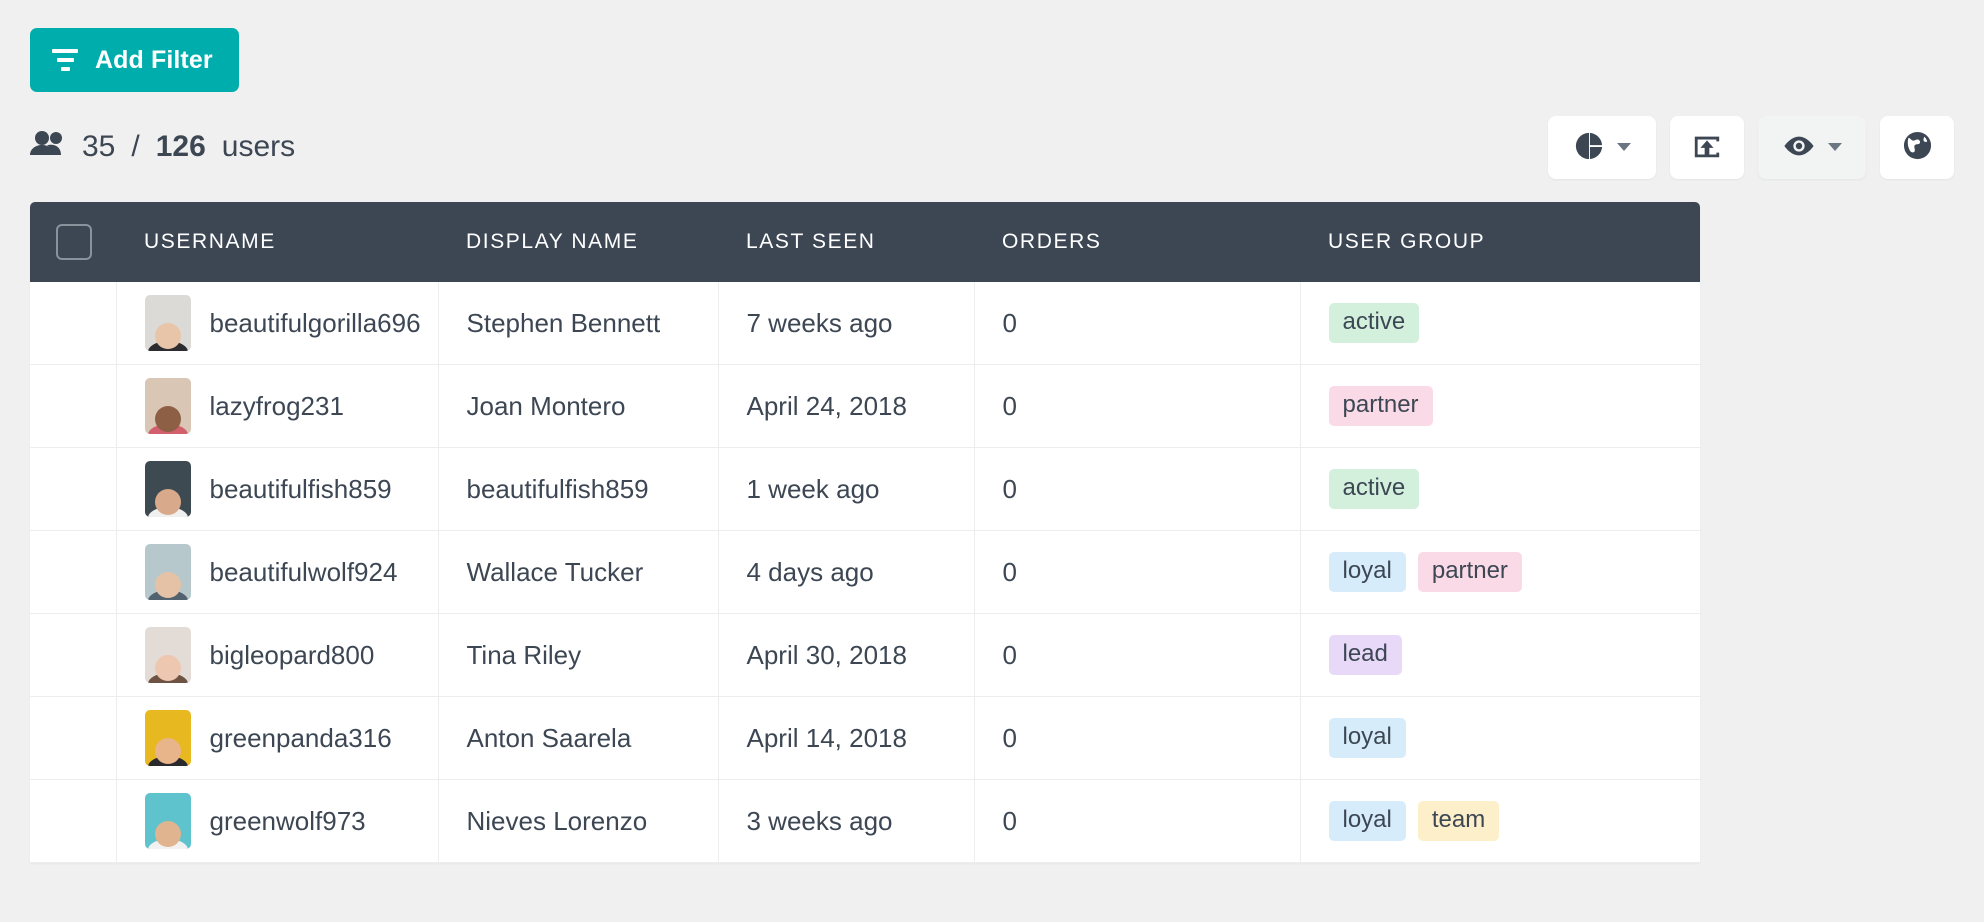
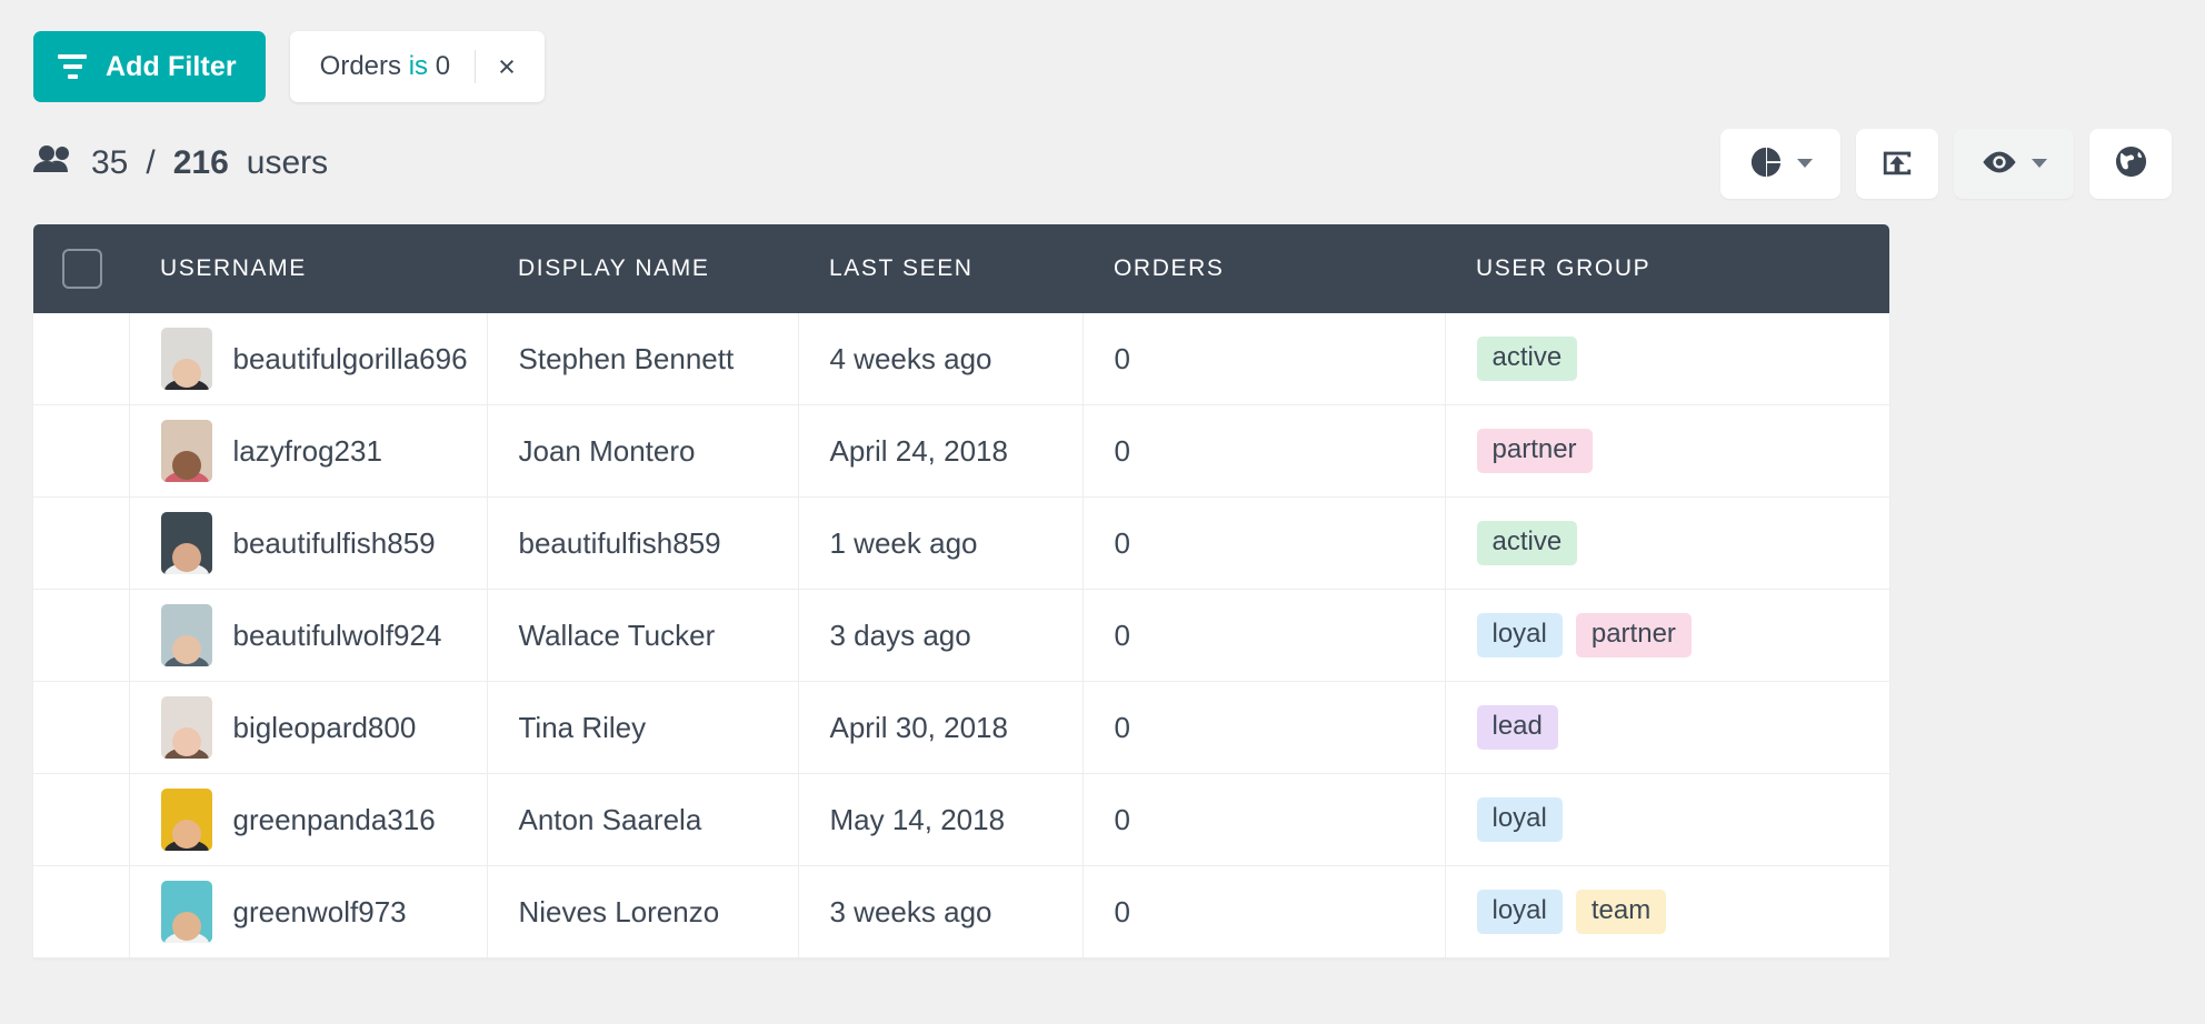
  Add Filter
+ Orders
+ is
+ 0
+ ×
  35
  /
- 126
+ 216
  users
  	USERNAME	DISPLAY NAME	LAST SEEN	ORDERS	USER GROUP
- 	beautifulgorilla696	Stephen Bennett	7 weeks ago	0	active
+ 	beautifulgorilla696	Stephen Bennett	4 weeks ago	0	active
  	lazyfrog231	Joan Montero	April 24, 2018	0	partner
  	beautifulfish859	beautifulfish859	1 week ago	0	active
- 	beautifulwolf924	Wallace Tucker	4 days ago	0	loyal partner
+ 	beautifulwolf924	Wallace Tucker	3 days ago	0	loyal partner
  	bigleopard800	Tina Riley	April 30, 2018	0	lead
- 	greenpanda316	Anton Saarela	April 14, 2018	0	loyal
+ 	greenpanda316	Anton Saarela	May 14, 2018	0	loyal
  	greenwolf973	Nieves Lorenzo	3 weeks ago	0	loyal team
